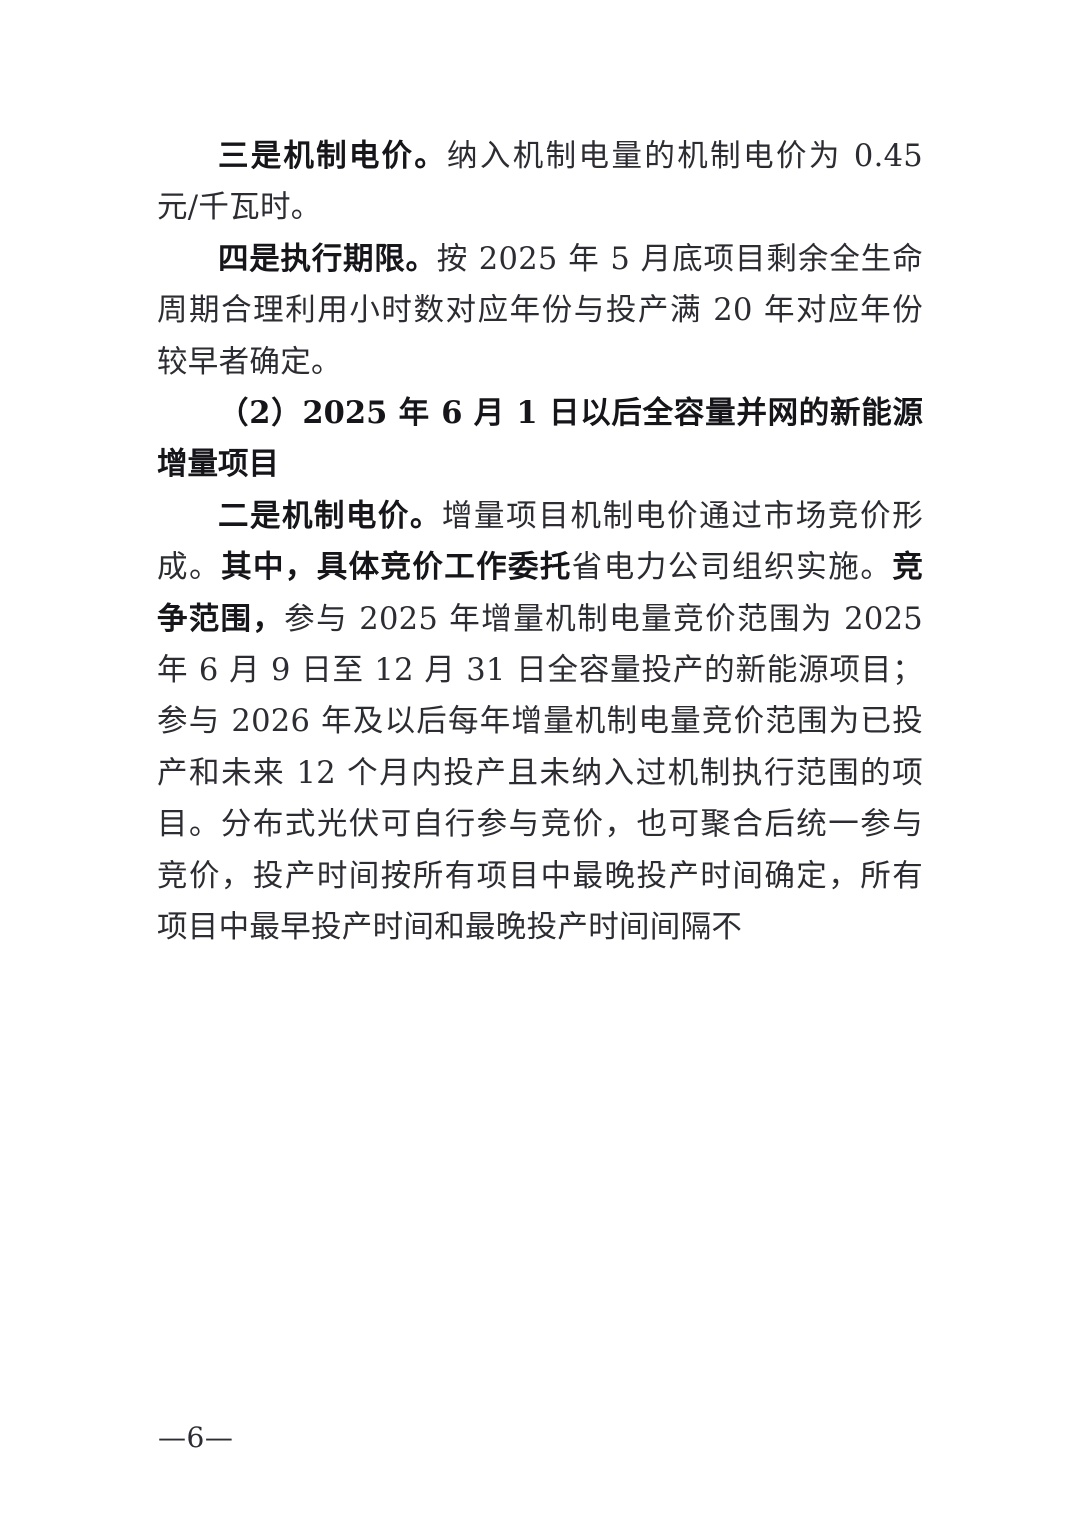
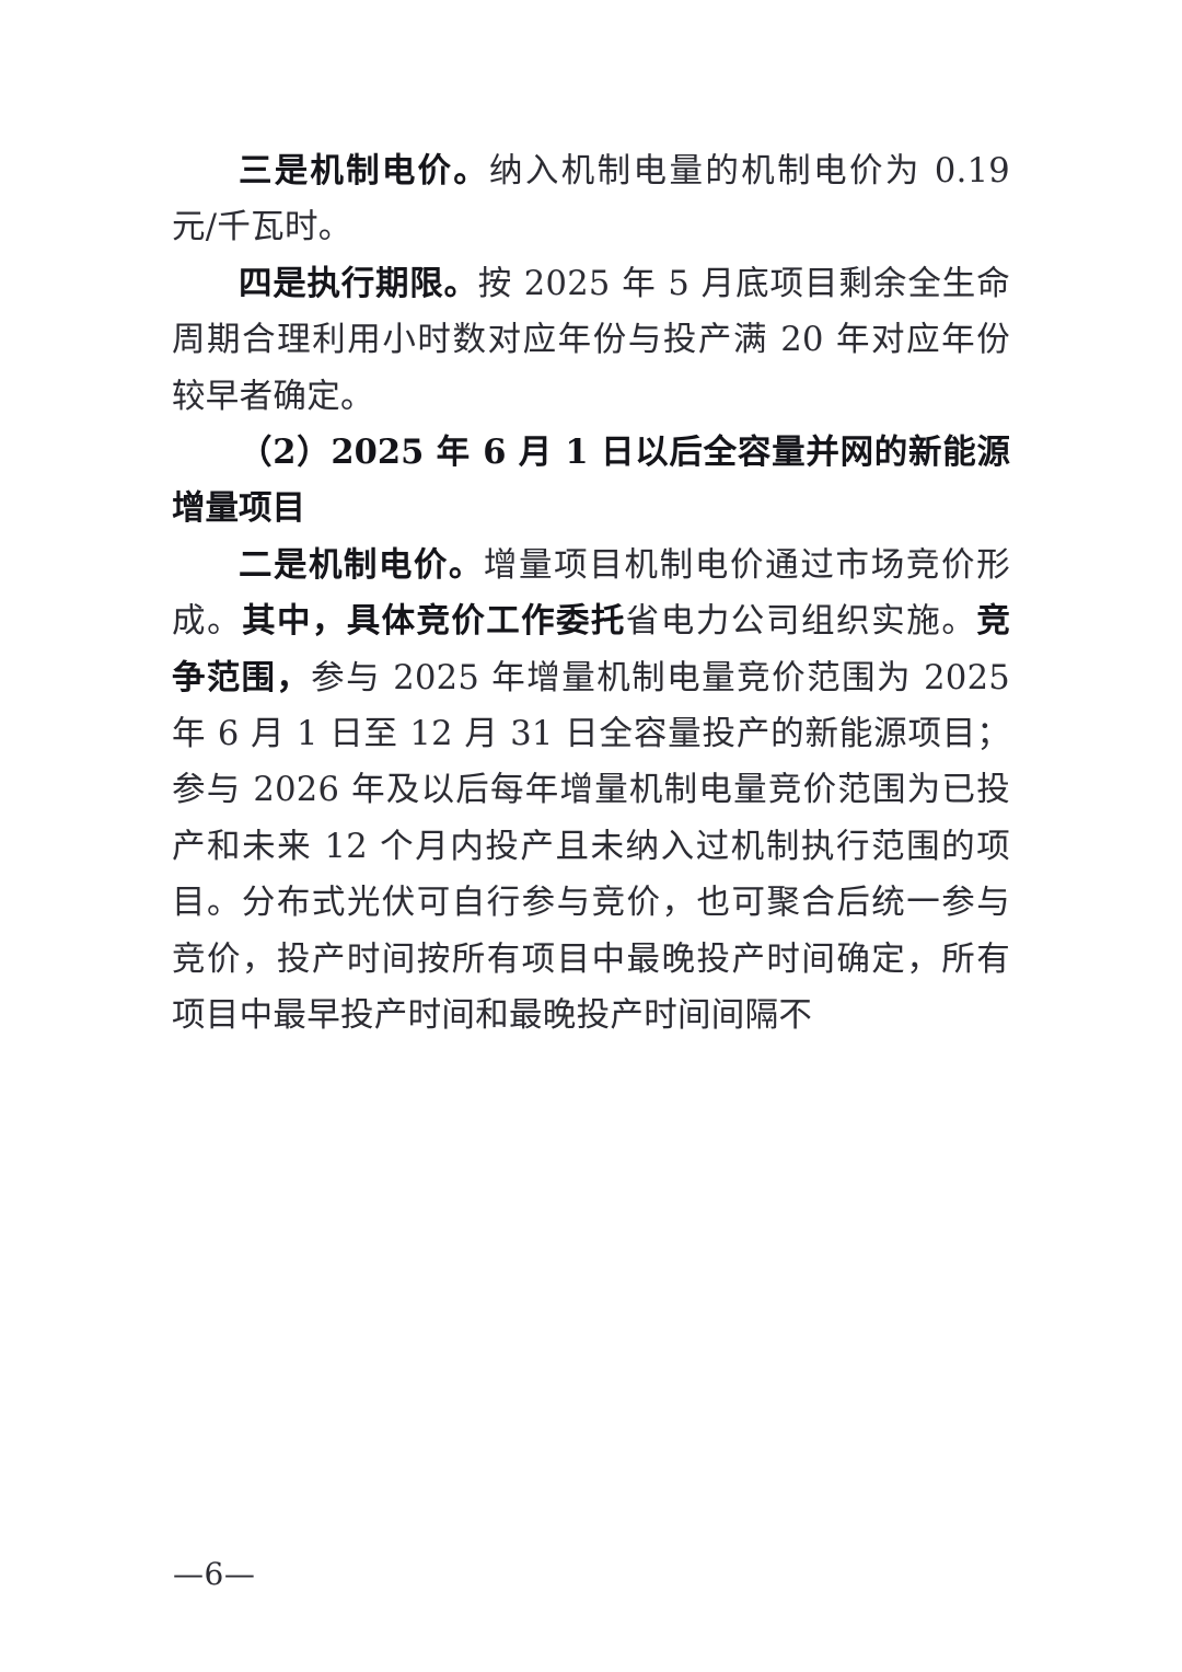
- 三是机制电价。纳入机制电量的机制电价为 0.45 元/千瓦时。
+ 三是机制电价。纳入机制电量的机制电价为 0.19 元/千瓦时。
  四是执行期限。按 2025 年 5 月底项目剩余全生命周期合理利用小时数对应年份与投产满 20 年对应年份较早者确定。
  （2）2025 年 6 月 1 日以后全容量并网的新能源增量项目
- 二是机制电价。增量项目机制电价通过市场竞价形成。其中，具体竞价工作委托省电力公司组织实施。竞争范围，参与 2025 年增量机制电量竞价范围为 2025 年 6 月 9 日至 12 月 31 日全容量投产的新能源项目；参与 2026 年及以后每年增量机制电量竞价范围为已投产和未来 12 个月内投产且未纳入过机制执行范围的项目。分布式光伏可自行参与竞价，也可聚合后统一参与竞价，投产时间按所有项目中最晚投产时间确定，所有项目中最早投产时间和最晚投产时间间隔不
+ 二是机制电价。增量项目机制电价通过市场竞价形成。其中，具体竞价工作委托省电力公司组织实施。竞争范围，参与 2025 年增量机制电量竞价范围为 2025 年 6 月 1 日至 12 月 31 日全容量投产的新能源项目；参与 2026 年及以后每年增量机制电量竞价范围为已投产和未来 12 个月内投产且未纳入过机制执行范围的项目。分布式光伏可自行参与竞价，也可聚合后统一参与竞价，投产时间按所有项目中最晚投产时间确定，所有项目中最早投产时间和最晚投产时间间隔不
  —6—
